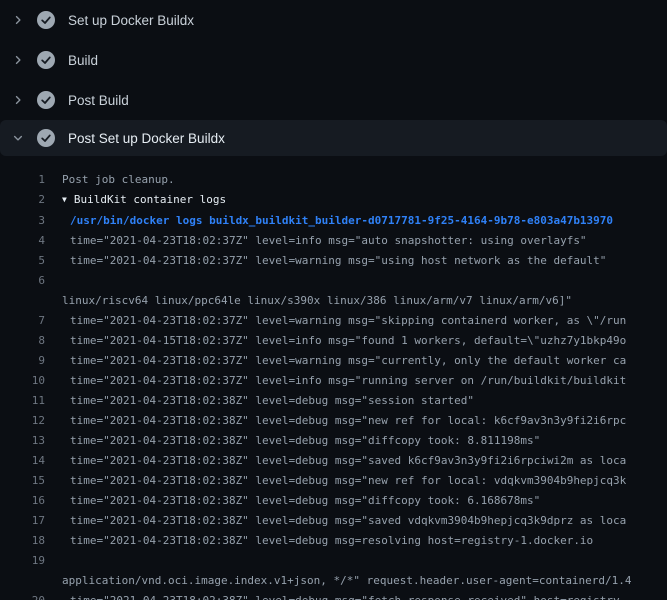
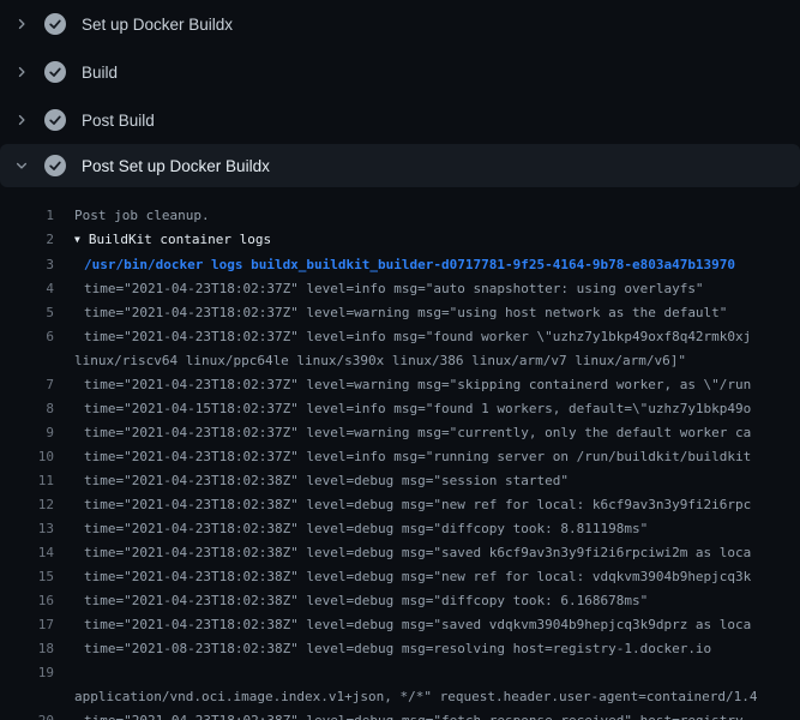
  Set up Docker Buildx
  Build
  Post Build
  Post Set up Docker Buildx
  1
  Post job cleanup.
  2
  ▼ BuildKit container logs
  3
  /usr/bin/docker logs buildx_buildkit_builder-d0717781-9f25-4164-9b78-e803a47b13970
  4
  time="2021-04-23T18:02:37Z" level=info msg="auto snapshotter: using overlayfs"
  5
  time="2021-04-23T18:02:37Z" level=warning msg="using host network as the default"
  6
+ time="2021-04-23T18:02:37Z" level=info msg="found worker \"uzhz7y1bkp49oxf8q42rmk0xj
  linux/riscv64 linux/ppc64le linux/s390x linux/386 linux/arm/v7 linux/arm/v6]"
  7
  time="2021-04-23T18:02:37Z" level=warning msg="skipping containerd worker, as \"/run
  8
  time="2021-04-15T18:02:37Z" level=info msg="found 1 workers, default=\"uzhz7y1bkp49o
  9
  time="2021-04-23T18:02:37Z" level=warning msg="currently, only the default worker ca
  10
  time="2021-04-23T18:02:37Z" level=info msg="running server on /run/buildkit/buildkit
  11
  time="2021-04-23T18:02:38Z" level=debug msg="session started"
  12
  time="2021-04-23T18:02:38Z" level=debug msg="new ref for local: k6cf9av3n3y9fi2i6rpc
  13
  time="2021-04-23T18:02:38Z" level=debug msg="diffcopy took: 8.811198ms"
  14
  time="2021-04-23T18:02:38Z" level=debug msg="saved k6cf9av3n3y9fi2i6rpciwi2m as loca
  15
  time="2021-04-23T18:02:38Z" level=debug msg="new ref for local: vdqkvm3904b9hepjcq3k
  16
  time="2021-04-23T18:02:38Z" level=debug msg="diffcopy took: 6.168678ms"
  17
  time="2021-04-23T18:02:38Z" level=debug msg="saved vdqkvm3904b9hepjcq3k9dprz as loca
  18
- time="2021-04-23T18:02:38Z" level=debug msg=resolving host=registry-1.docker.io
+ time="2021-08-23T18:02:38Z" level=debug msg=resolving host=registry-1.docker.io
  19
  application/vnd.oci.image.index.v1+json, */*" request.header.user-agent=containerd/1.4
